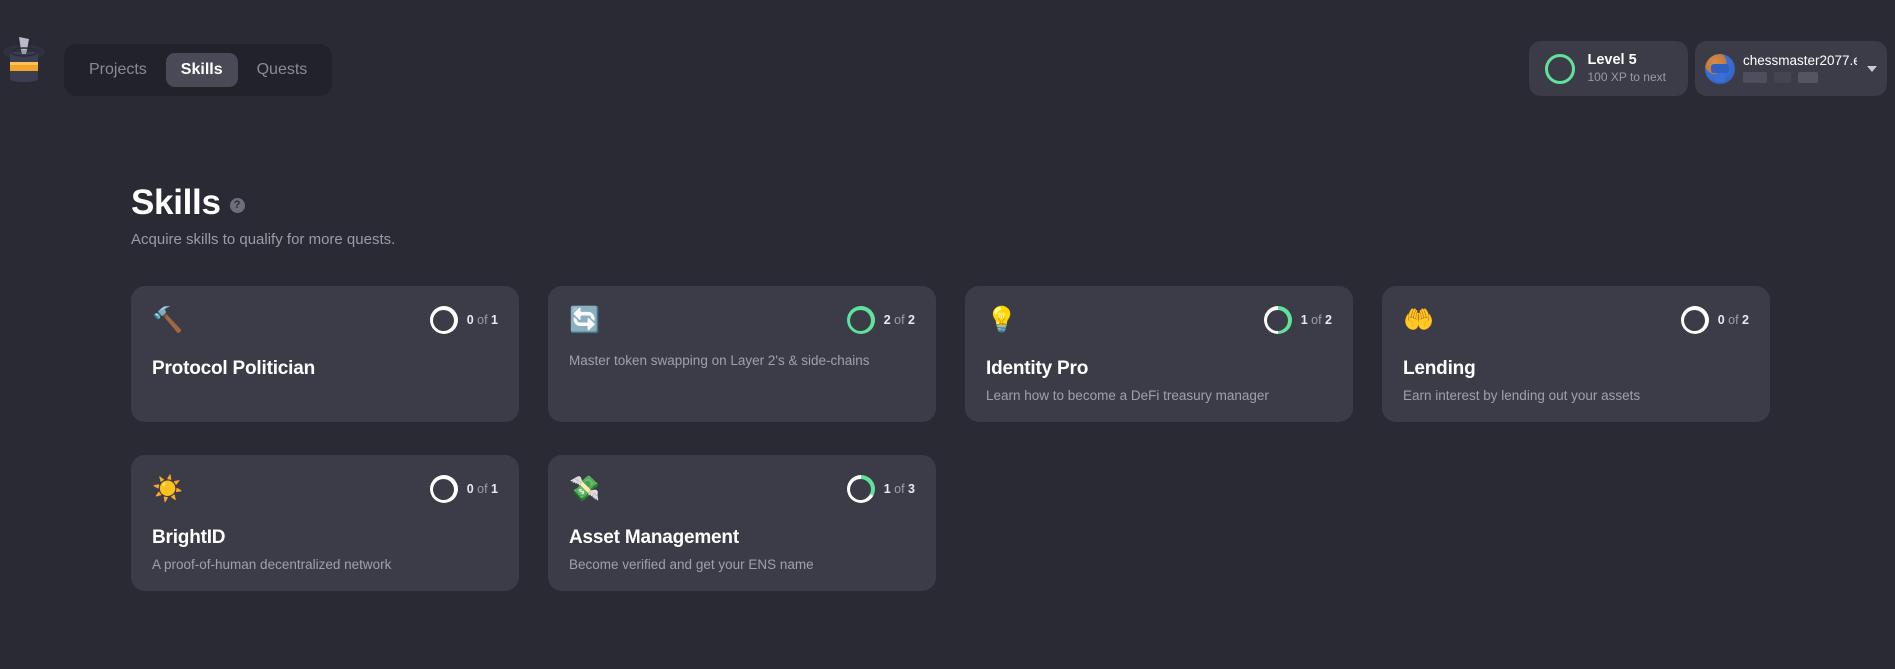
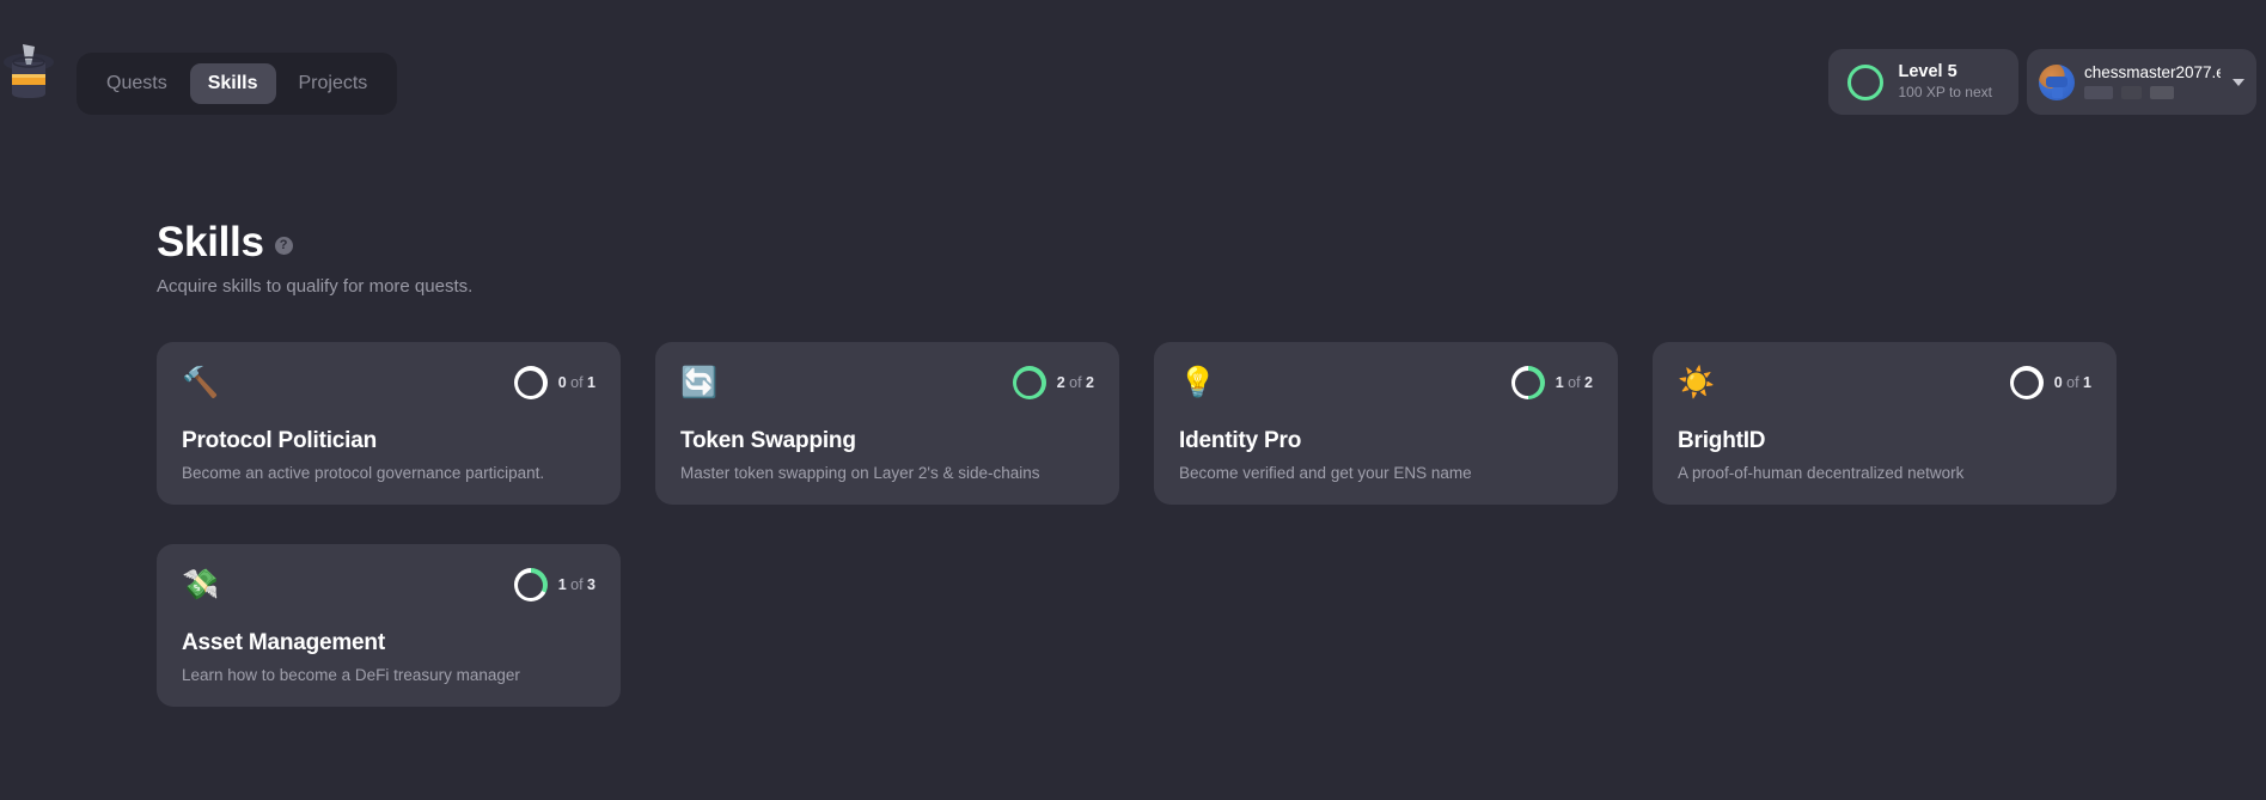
- Projects
+ Quests
  Skills
- Quests
+ Projects
  Level 5
  100 XP to next
  chessmaster2077.
  Skills
  ?
  Acquire skills to qualify for more quests.
  🔨
  0 of 1
  Protocol Politician
+ Become an active protocol governance participant.
  🔄
  2 of 2
+ Token Swapping
  Master token swapping on Layer 2's & side-chains
  💡
  1 of 2
  Identity Pro
- Learn how to become a DeFi treasury manager
+ Become verified and get your ENS name
- 🤲
- 0 of 2
- Lending
- Earn interest by lending out your assets
  ☀️
  0 of 1
  BrightID
  A proof-of-human decentralized network
  💸
  1 of 3
  Asset Management
- Become verified and get your ENS name
+ Learn how to become a DeFi treasury manager
